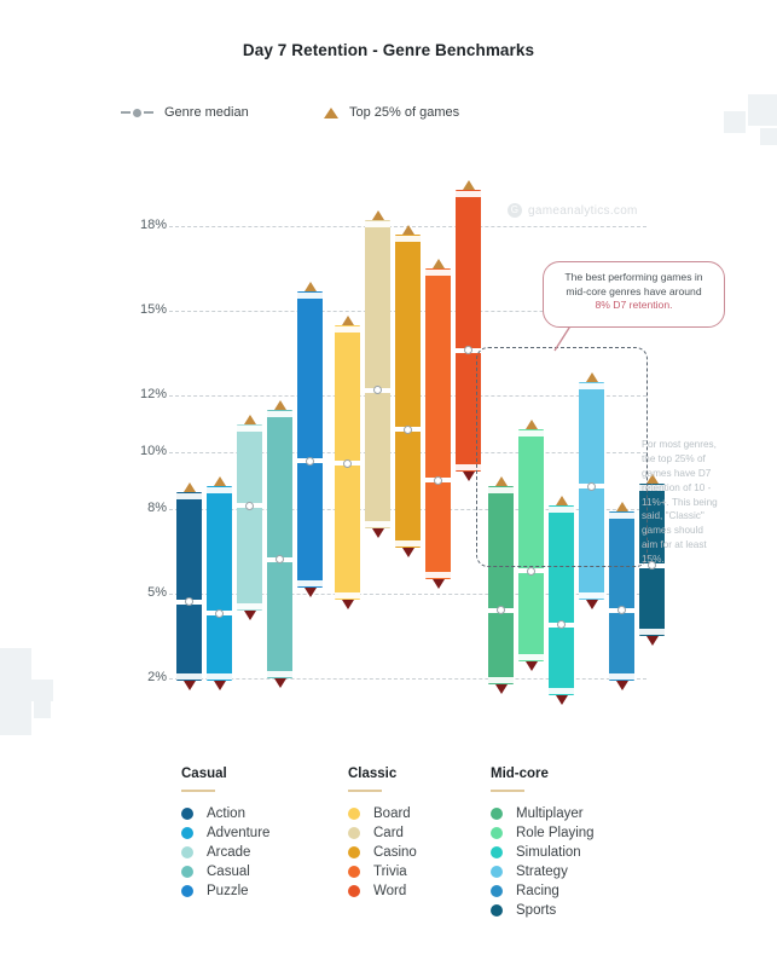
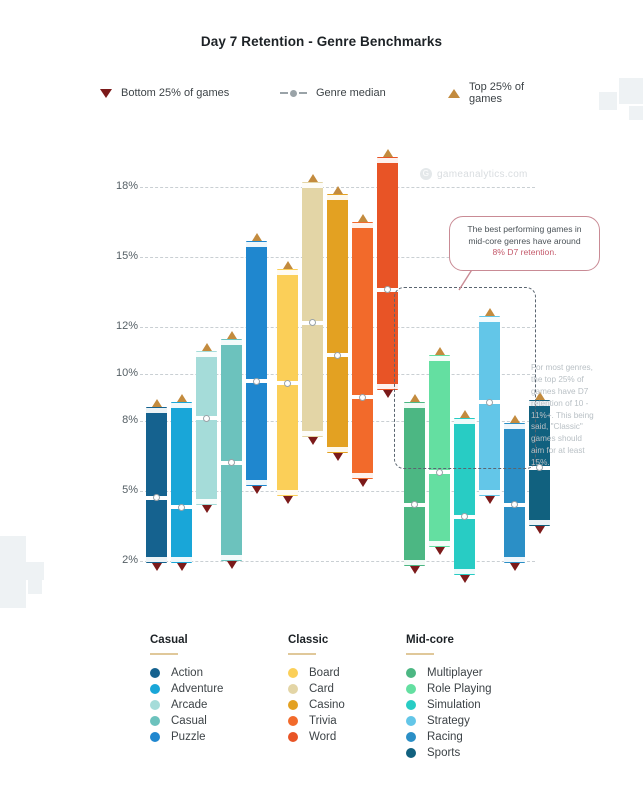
  Day 7 Retention - Genre Benchmarks
+ Bottom 25% of games
  Genre median
  Top 25% of games
  2%
  5%
  8%
  10%
  12%
  15%
  18%
  gameanalytics.com
  The best performing games in
  mid-core genres have around
  8% D7 retention.
  For most genres, the top 25% of games have D7 retention of 10 - 11%+. This being said, "Classic" games should aim for at least 15%.
  Casual
  Action
  Adventure
  Arcade
  Casual
  Puzzle
  Classic
  Board
  Card
  Casino
  Trivia
  Word
  Mid-core
  Multiplayer
  Role Playing
  Simulation
  Strategy
  Racing
  Sports
